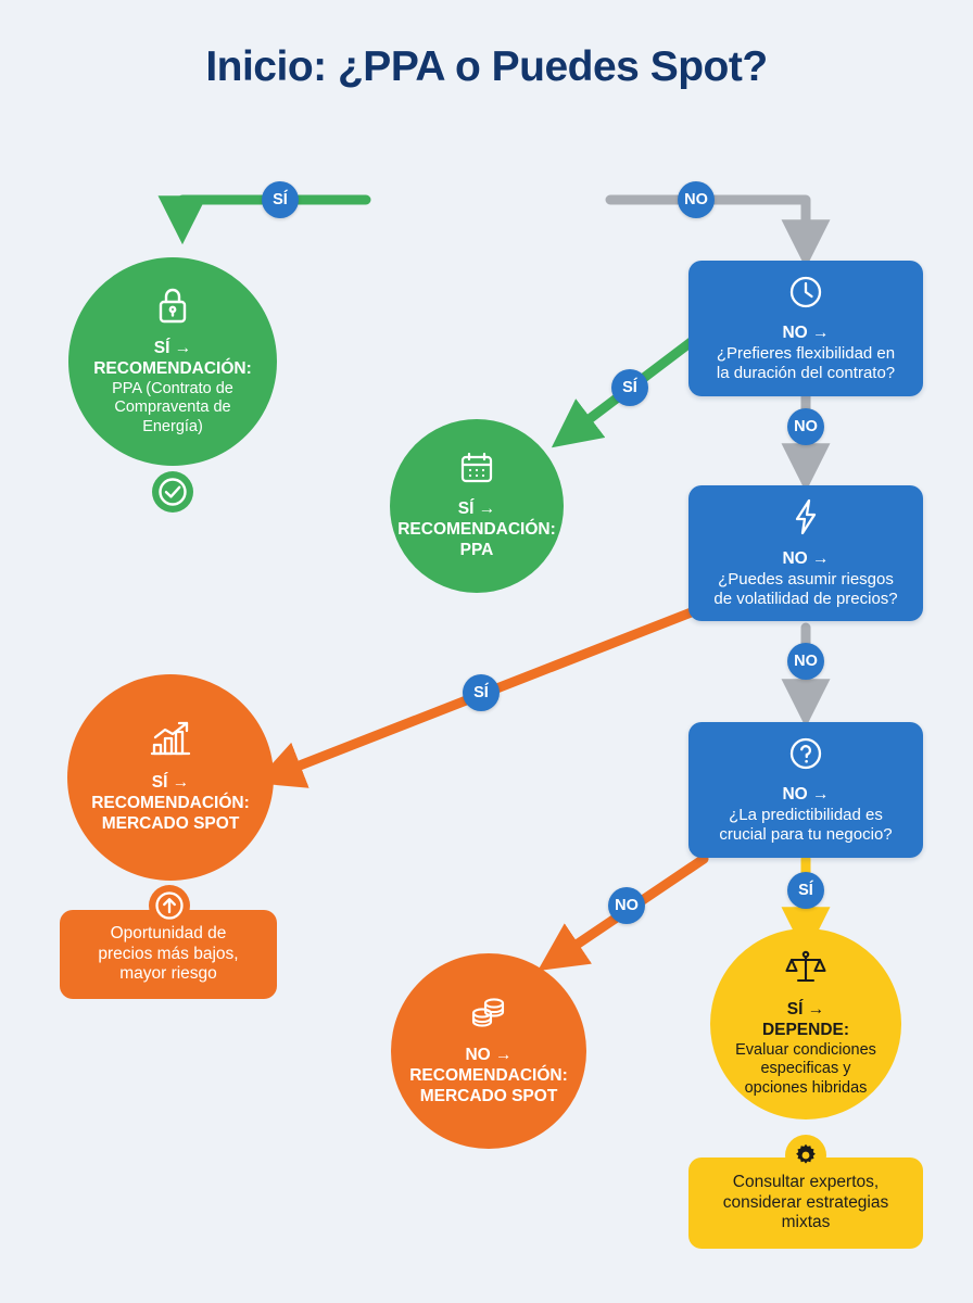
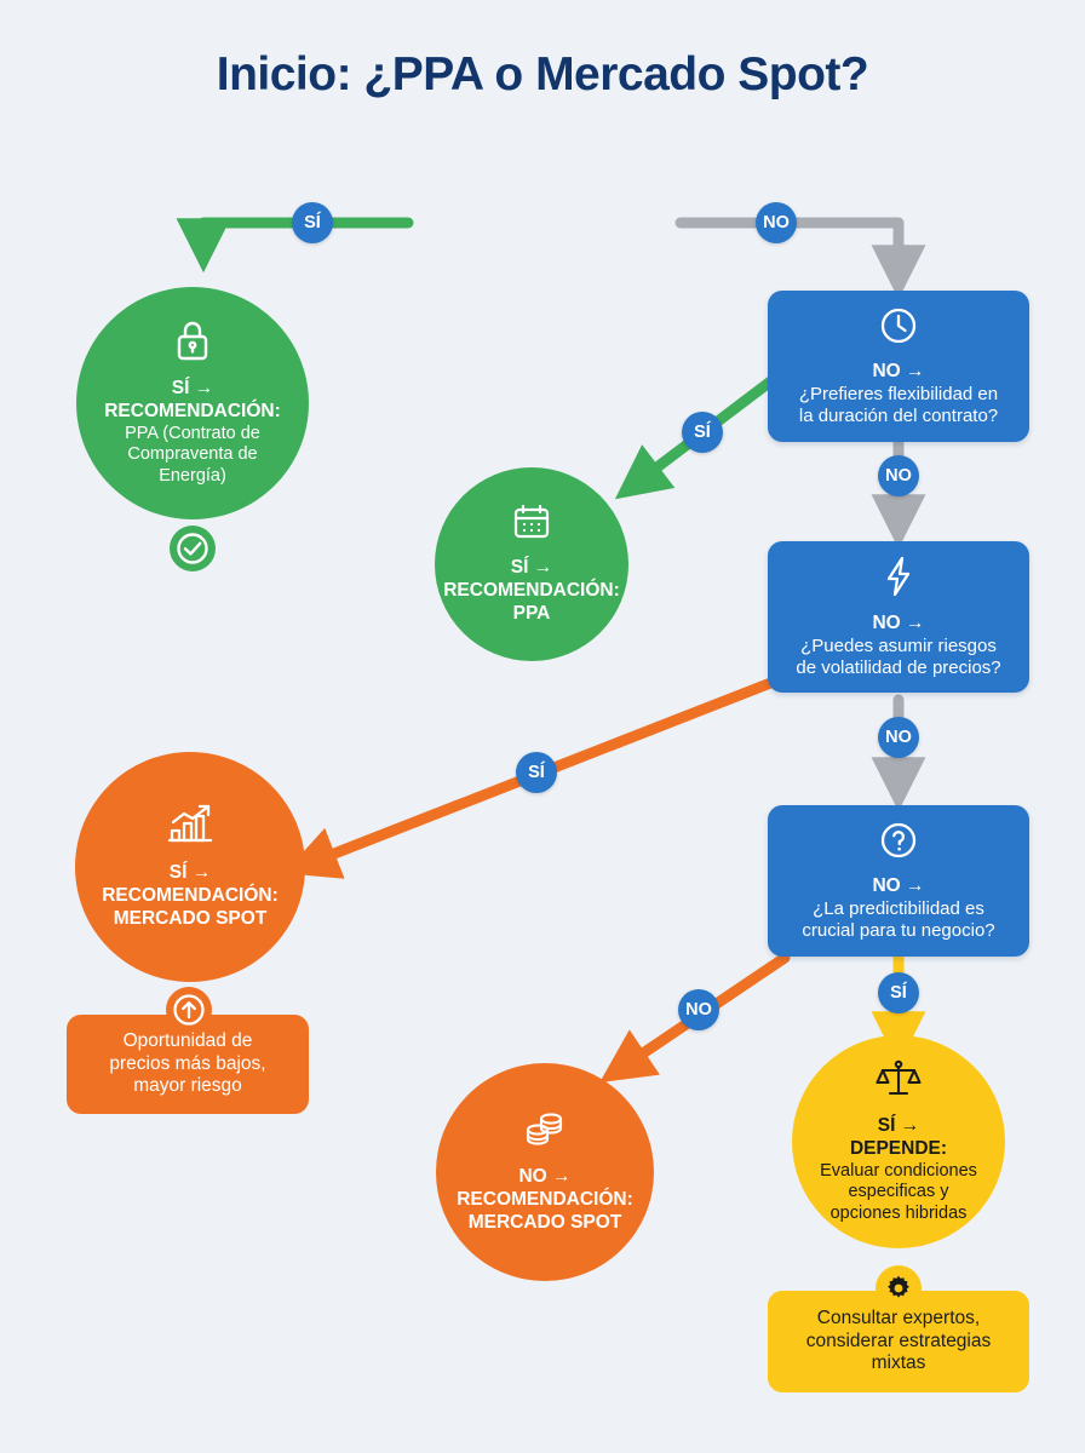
- Inicio: ¿PPA o Puedes Spot?
+ Inicio: ¿PPA o Mercado Spot?
  SÍ
  NO
  SÍ
  NO
  SÍ
  NO
  NO
  SÍ
  SÍ →
  RECOMENDACIÓN:
  PPA (Contrato de
  Compraventa de
  Energía)
  NO →
  ¿Prefieres flexibilidad en
  la duración del contrato?
  SÍ →
  RECOMENDACIÓN:
  PPA
  NO →
  ¿Puedes asumir riesgos
  de volatilidad de precios?
  SÍ →
  RECOMENDACIÓN:
  MERCADO SPOT
  Oportunidad de
  precios más bajos,
  mayor riesgo
  NO →
  ¿La predictibilidad es
  crucial para tu negocio?
  NO →
  RECOMENDACIÓN:
  MERCADO SPOT
  SÍ →
  DEPENDE:
  Evaluar condiciones
  especificas y
  opciones hibridas
  Consultar expertos,
  considerar estrategias
  mixtas
